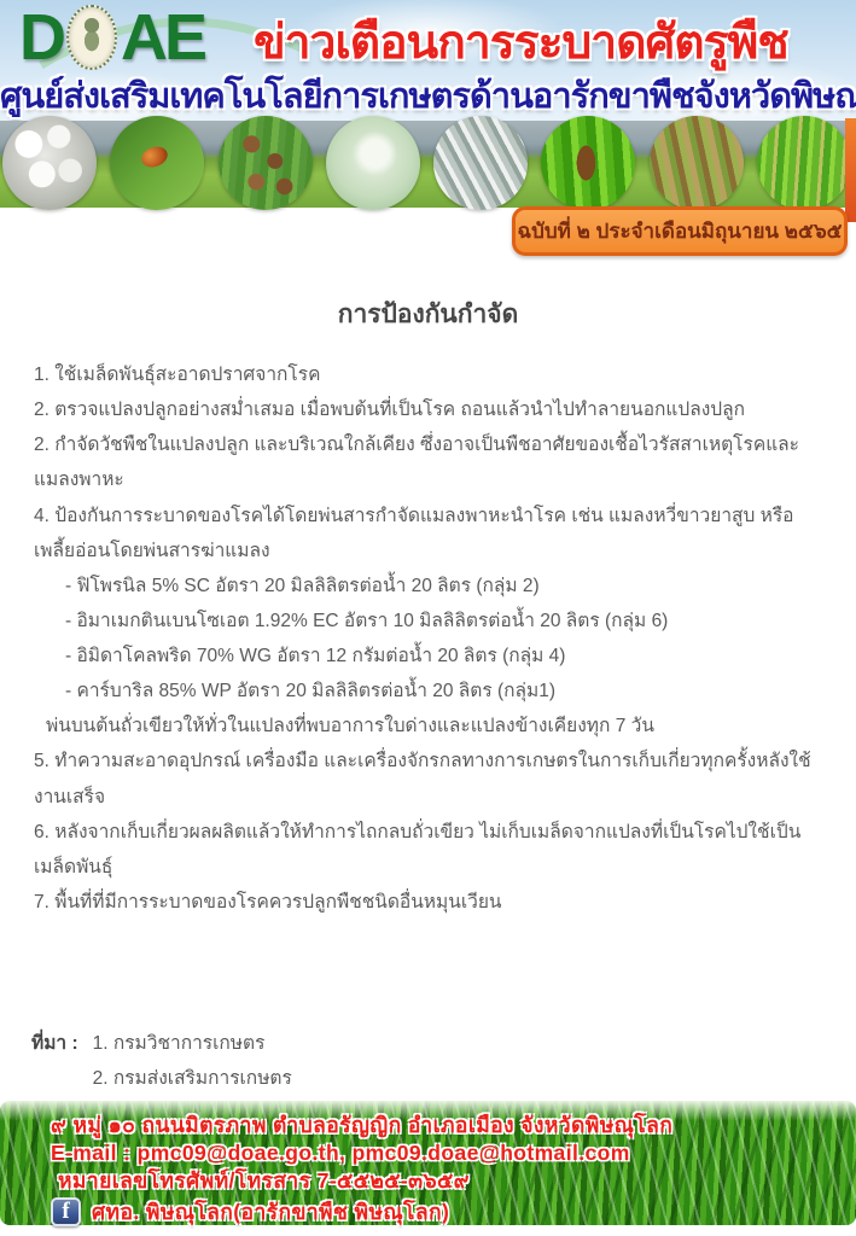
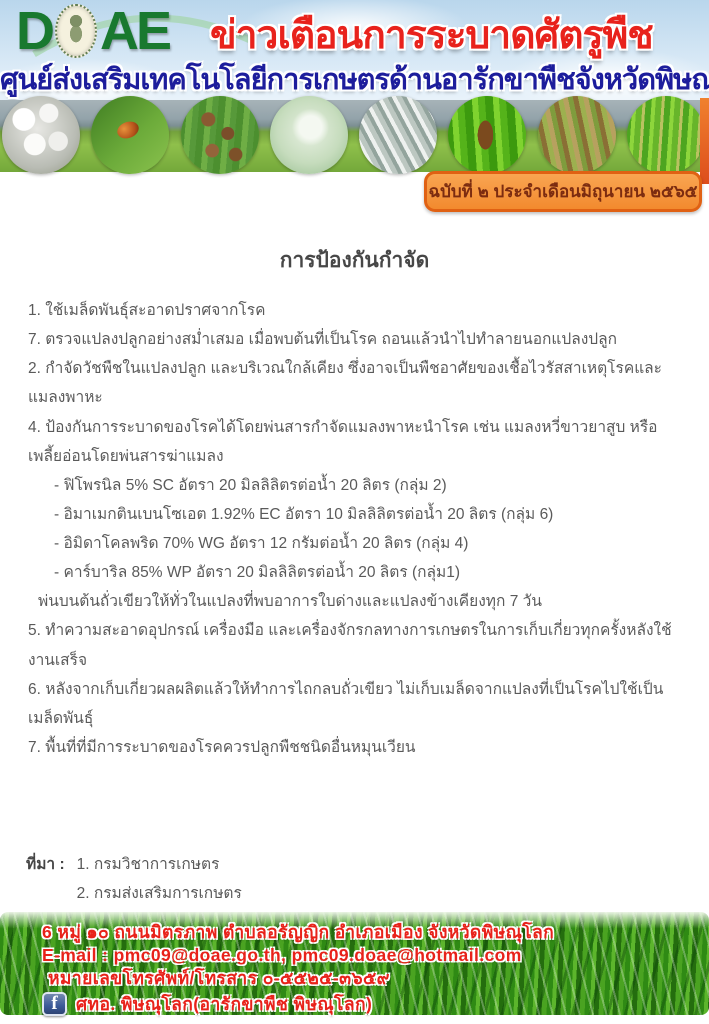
  D
  AE
  ข่าวเตือนการระบาดศัตรูพืช
  ศูนย์ส่งเสริมเทคโนโลยีการเกษตรด้านอารักขาพืชจังหวัดพิษณุ
  ฉบับที่ ๒ ประจำเดือนมิถุนายน ๒๕๖๕
  การป้องกันกำจัด
  1. ใช้เมล็ดพันธุ์สะอาดปราศจากโรค
- 2. ตรวจแปลงปลูกอย่างสม่ำเสมอ เมื่อพบต้นที่เป็นโรค ถอนแล้วนำไปทำลายนอกแปลงปลูก
+ 7. ตรวจแปลงปลูกอย่างสม่ำเสมอ เมื่อพบต้นที่เป็นโรค ถอนแล้วนำไปทำลายนอกแปลงปลูก
  2. กำจัดวัชพืชในแปลงปลูก และบริเวณใกล้เคียง ซึ่งอาจเป็นพืชอาศัยของเชื้อไวรัสสาเหตุโรคและแมลงพาหะ
  4. ป้องกันการระบาดของโรคได้โดยพ่นสารกำจัดแมลงพาหะนำโรค เช่น แมลงหวี่ขาวยาสูบ หรือ เพลี้ยอ่อนโดยพ่นสารฆ่าแมลง
  - ฟิโพรนิล 5% SC อัตรา 20 มิลลิลิตรต่อน้ำ 20 ลิตร (กลุ่ม 2)
  - อิมาเมกตินเบนโซเอต 1.92% EC อัตรา 10 มิลลิลิตรต่อน้ำ 20 ลิตร (กลุ่ม 6)
  - อิมิดาโคลพริด 70% WG อัตรา 12 กรัมต่อน้ำ 20 ลิตร (กลุ่ม 4)
  - คาร์บาริล 85% WP อัตรา 20 มิลลิลิตรต่อน้ำ 20 ลิตร (กลุ่ม1)
  พ่นบนต้นถั่วเขียวให้ทั่วในแปลงที่พบอาการใบด่างและแปลงข้างเคียงทุก 7 วัน
  5. ทำความสะอาดอุปกรณ์ เครื่องมือ และเครื่องจักรกลทางการเกษตรในการเก็บเกี่ยวทุกครั้งหลังใช้งานเสร็จ
  6. หลังจากเก็บเกี่ยวผลผลิตแล้วให้ทำการไถกลบถั่วเขียว ไม่เก็บเมล็ดจากแปลงที่เป็นโรคไปใช้เป็นเมล็ดพันธุ์
  7. พื้นที่ที่มีการระบาดของโรคควรปลูกพืชชนิดอื่นหมุนเวียน
  ที่มา :
  1. กรมวิชาการเกษตร
  2. กรมส่งเสริมการเกษตร
- ๙ หมู่ ๑๐ ถนนมิตรภาพ ตำบลอรัญญิก อำเภอเมือง จังหวัดพิษณุโลก
+ 6 หมู่ ๑๐ ถนนมิตรภาพ ตำบลอรัญญิก อำเภอเมือง จังหวัดพิษณุโลก
  E-mail : pmc09@doae.go.th, pmc09.doae@hotmail.com
- หมายเลขโทรศัพท์/โทรสาร 7-๕๕๒๕-๓๖๕๙
+ หมายเลขโทรศัพท์/โทรสาร ๐-๕๕๒๕-๓๖๕๙
  f
  ศทอ. พิษณุโลก(อารักขาพืช พิษณุโลก)
